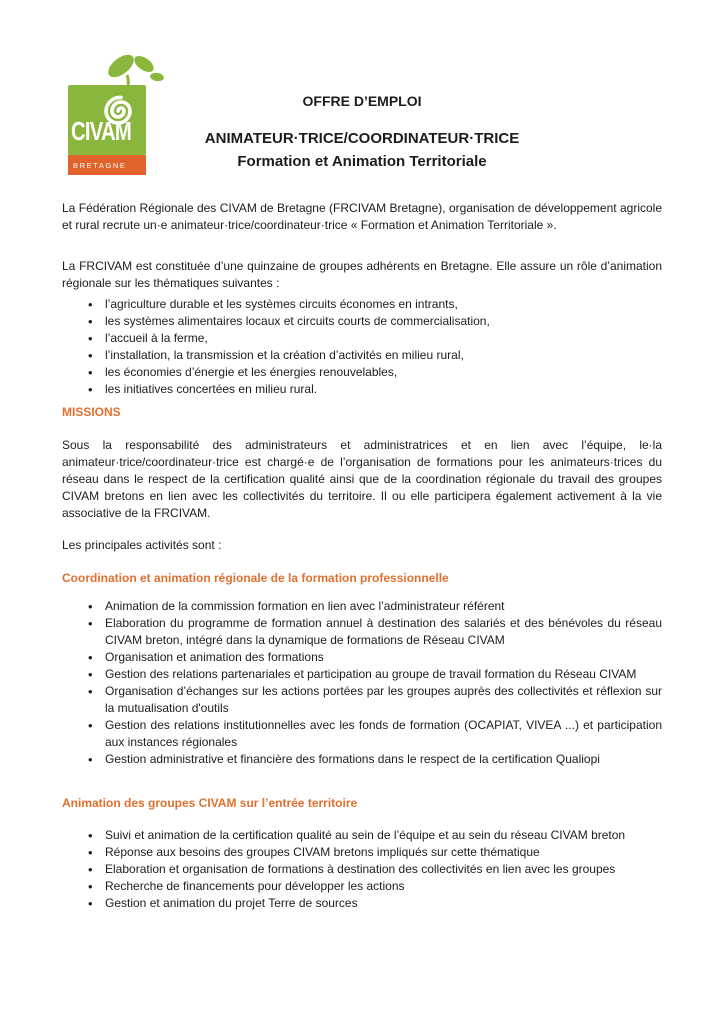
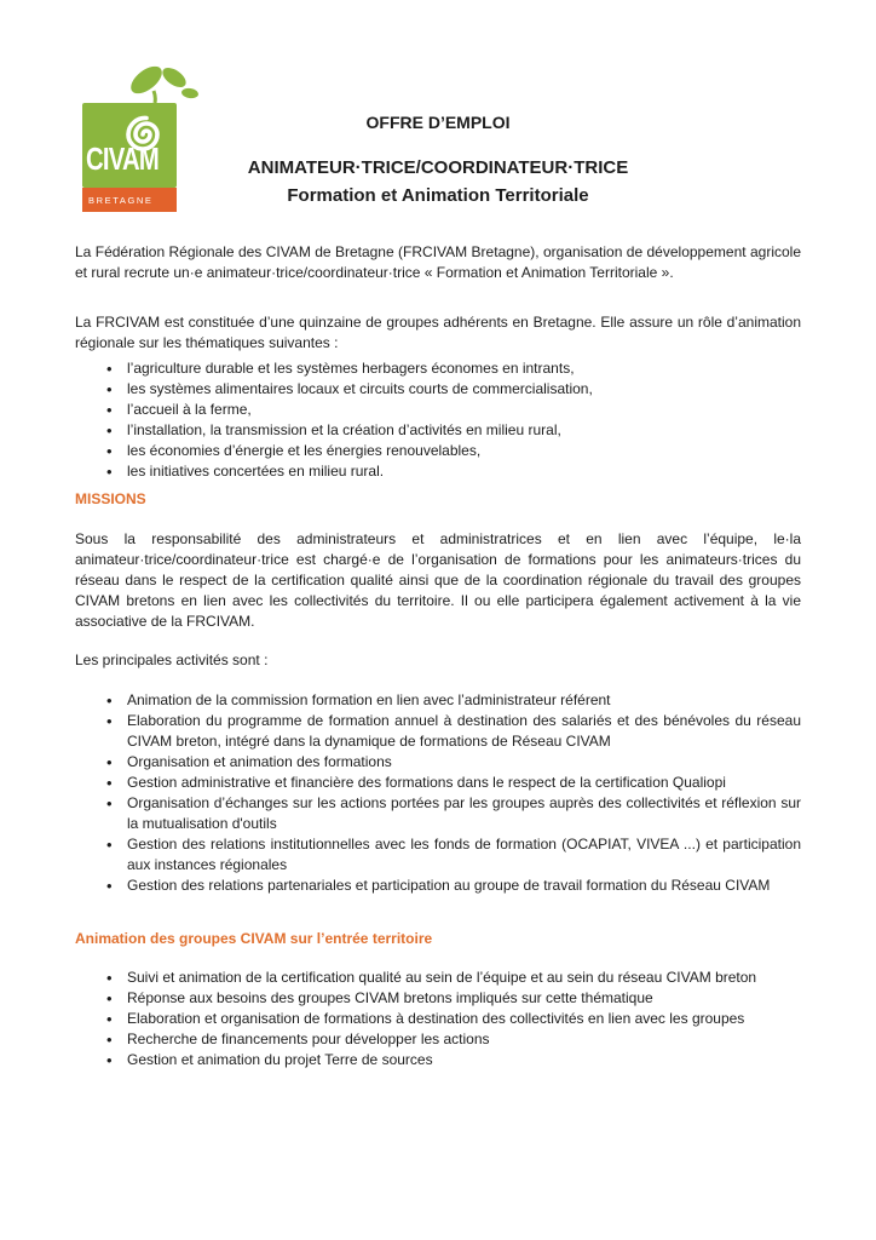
  CIVAM
  BRETAGNE
  OFFRE D’EMPLOI
  ANIMATEUR·TRICE/COORDINATEUR·TRICE
  Formation et Animation Territoriale
  La Fédération Régionale des CIVAM de Bretagne (FRCIVAM Bretagne), organisation de développement agricole et rural recrute un·e animateur·trice/coordinateur·trice « Formation et Animation Territoriale ».
  La FRCIVAM est constituée d’une quinzaine de groupes adhérents en Bretagne. Elle assure un rôle d’animation régionale sur les thématiques suivantes :
- l’agriculture durable et les systèmes circuits économes en intrants,
+ l’agriculture durable et les systèmes herbagers économes en intrants,
  les systèmes alimentaires locaux et circuits courts de commercialisation,
  l’accueil à la ferme,
  l’installation, la transmission et la création d’activités en milieu rural,
  les économies d’énergie et les énergies renouvelables,
  les initiatives concertées en milieu rural.
  MISSIONS
  Sous la responsabilité des administrateurs et administratrices et en lien avec l’équipe, le·la animateur·trice/coordinateur·trice est chargé·e de l’organisation de formations pour les animateurs·trices du réseau dans le respect de la certification qualité ainsi que de la coordination régionale du travail des groupes CIVAM bretons en lien avec les collectivités du territoire. Il ou elle participera également activement à la vie associative de la FRCIVAM.
  Les principales activités sont :
- Coordination et animation régionale de la formation professionnelle
  Animation de la commission formation en lien avec l’administrateur référent
  Elaboration du programme de formation annuel à destination des salariés et des bénévoles du réseau CIVAM breton, intégré dans la dynamique de formations de Réseau CIVAM
  Organisation et animation des formations
- Gestion des relations partenariales et participation au groupe de travail formation du Réseau CIVAM
+ Gestion administrative et financière des formations dans le respect de la certification Qualiopi
  Organisation d’échanges sur les actions portées par les groupes auprès des collectivités et réflexion sur la mutualisation d'outils
  Gestion des relations institutionnelles avec les fonds de formation (OCAPIAT, VIVEA ...) et participation aux instances régionales
- Gestion administrative et financière des formations dans le respect de la certification Qualiopi
+ Gestion des relations partenariales et participation au groupe de travail formation du Réseau CIVAM
  Animation des groupes CIVAM sur l’entrée territoire
  Suivi et animation de la certification qualité au sein de l’équipe et au sein du réseau CIVAM breton
  Réponse aux besoins des groupes CIVAM bretons impliqués sur cette thématique
  Elaboration et organisation de formations à destination des collectivités en lien avec les groupes
  Recherche de financements pour développer les actions
  Gestion et animation du projet Terre de sources
